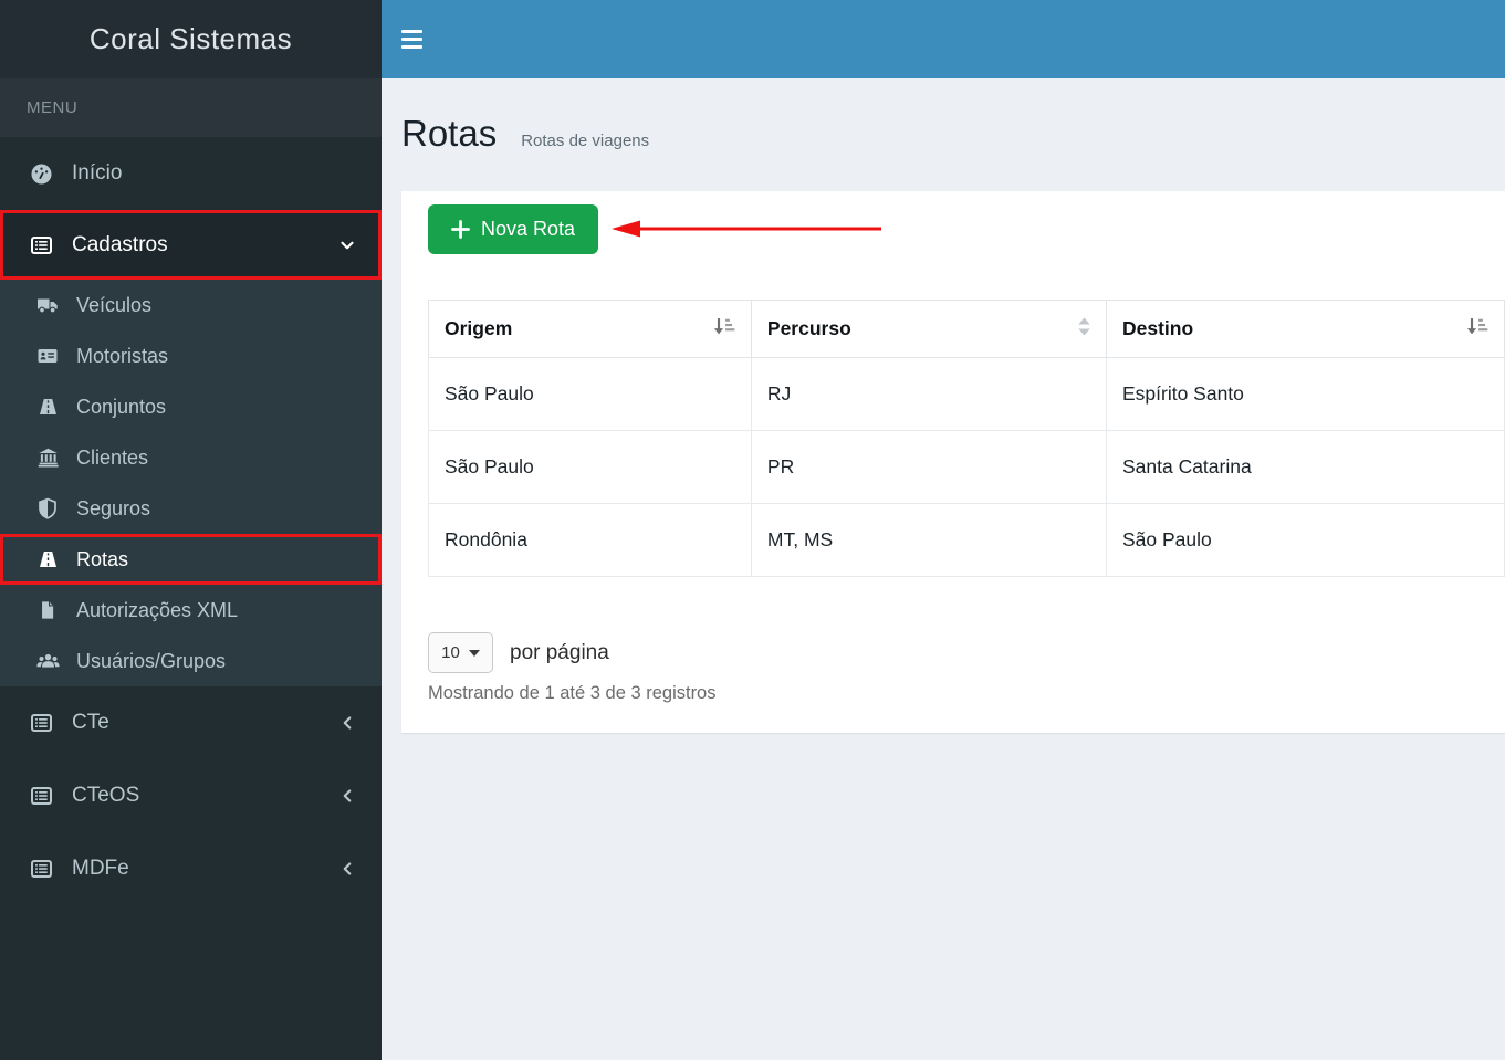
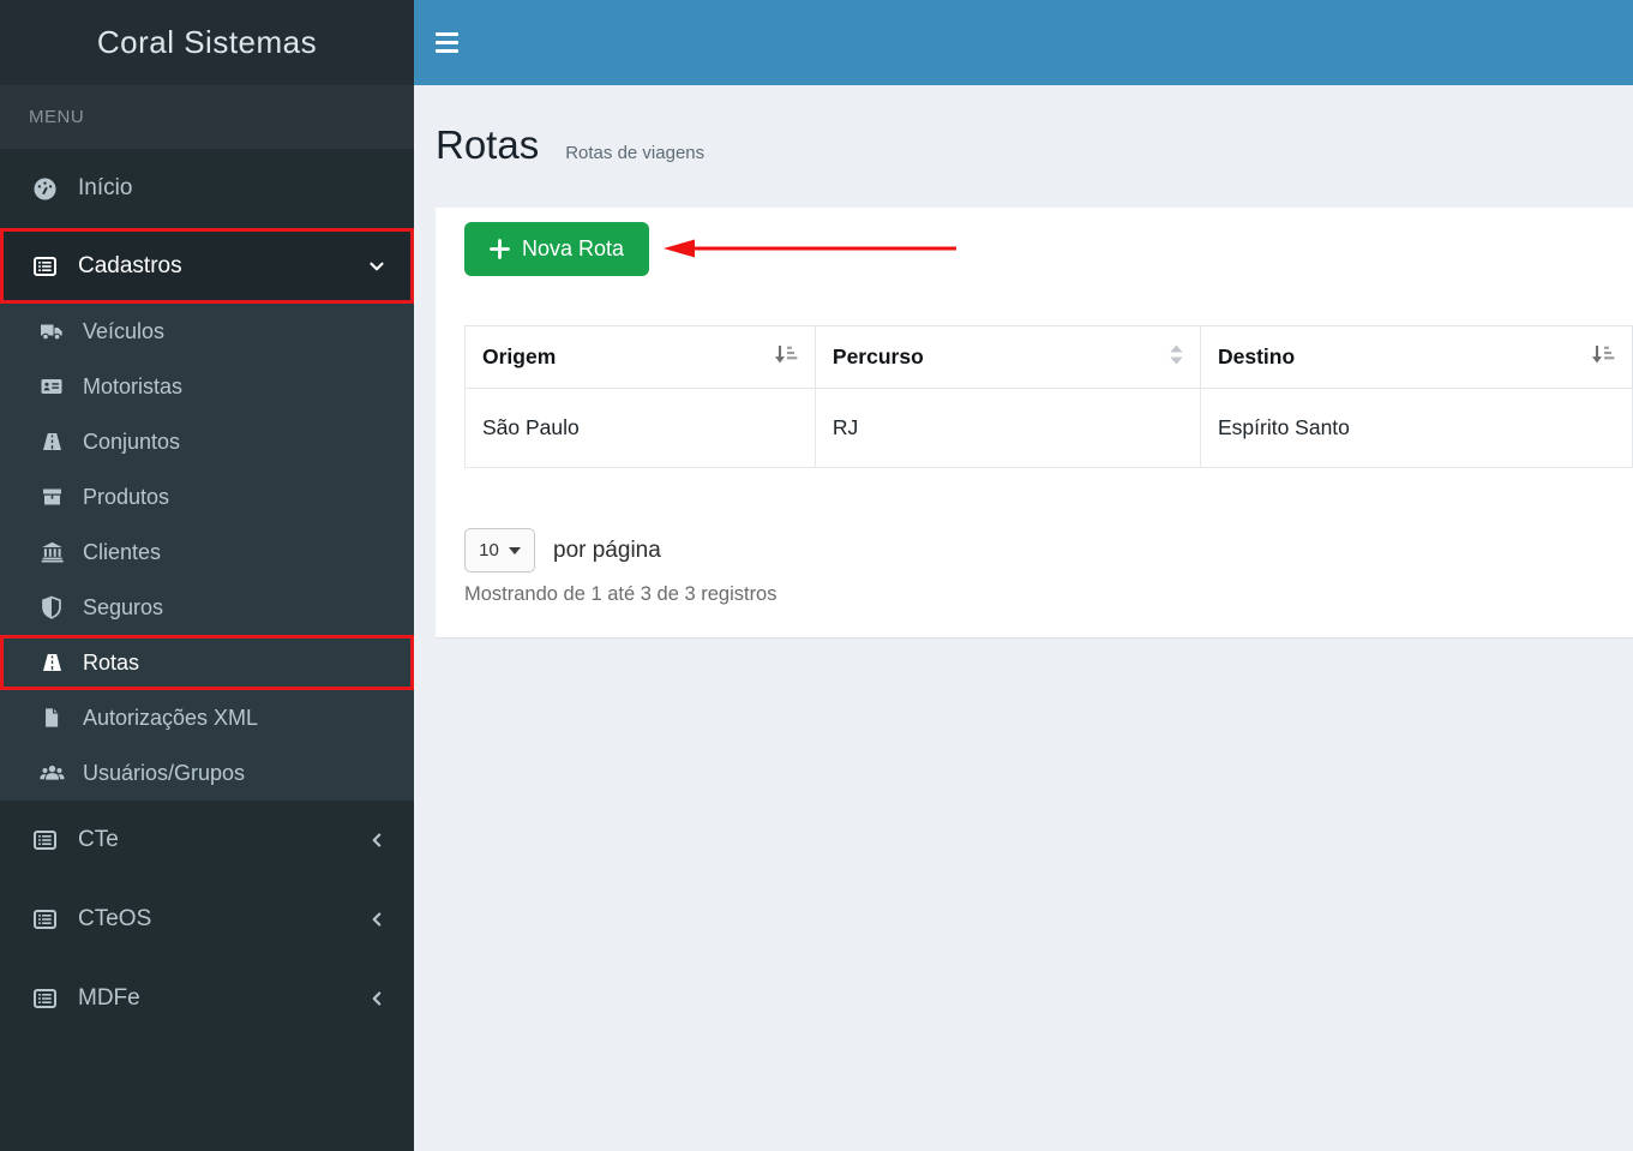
  Coral Sistemas
  MENU
  Início
  Cadastros
  Veículos
  Motoristas
  Conjuntos
+ Produtos
  Clientes
  Seguros
  Rotas
  Autorizações XML
  Usuários/Grupos
  CTe
  CTeOS
  MDFe
  Rotas
  Rotas de viagens
  Nova Rota
  Origem	Percurso	Destino
  São Paulo	RJ	Espírito Santo
- São Paulo	PR	Santa Catarina
- Rondônia	MT, MS	São Paulo
  10
  por página
  Mostrando de 1 até 3 de 3 registros
